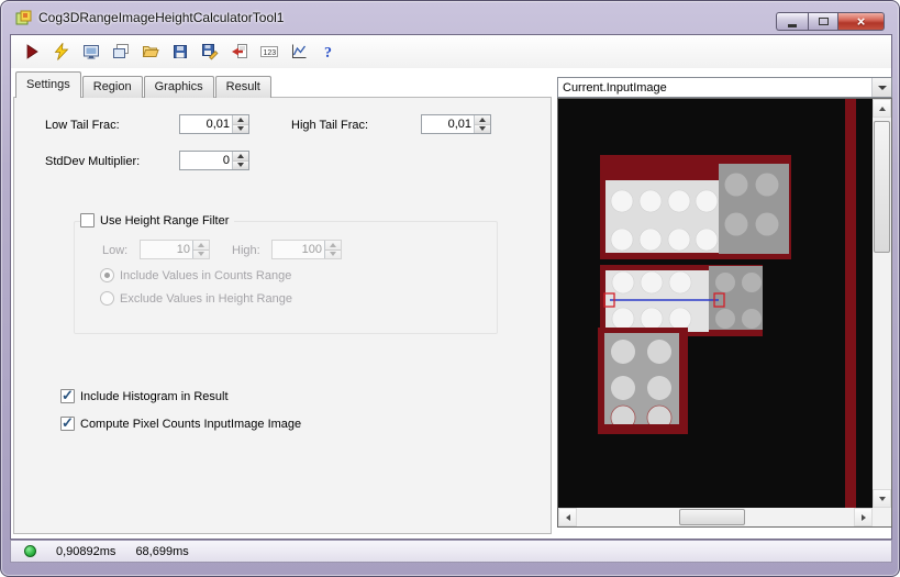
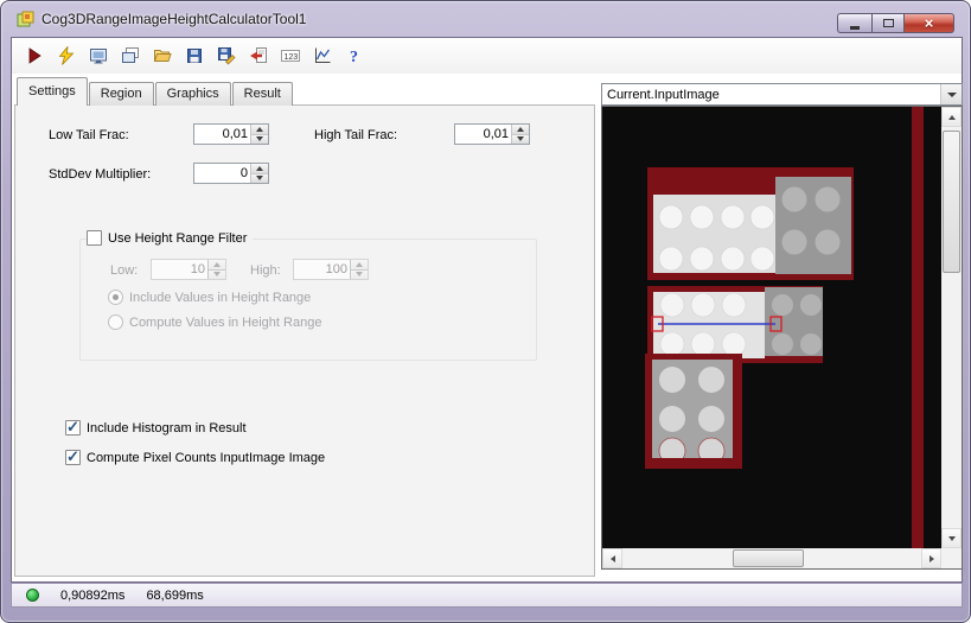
  Cog3DRangeImageHeightCalculatorTool1
  ×
  ?
  Settings
  Region
  Graphics
  Result
  Low Tail Frac:
  0,01
  High Tail Frac:
  0,01
  StdDev Multiplier:
  0
  Use Height Range Filter
  Low:
  10
  High:
  100
- Include Values in Counts Range
+ Include Values in Height Range
- Exclude Values in Height Range
+ Compute Values in Height Range
  Include Histogram in Result
  Compute Pixel Counts InputImage Image
  Current.InputImage
  0,90892ms
  68,699ms
